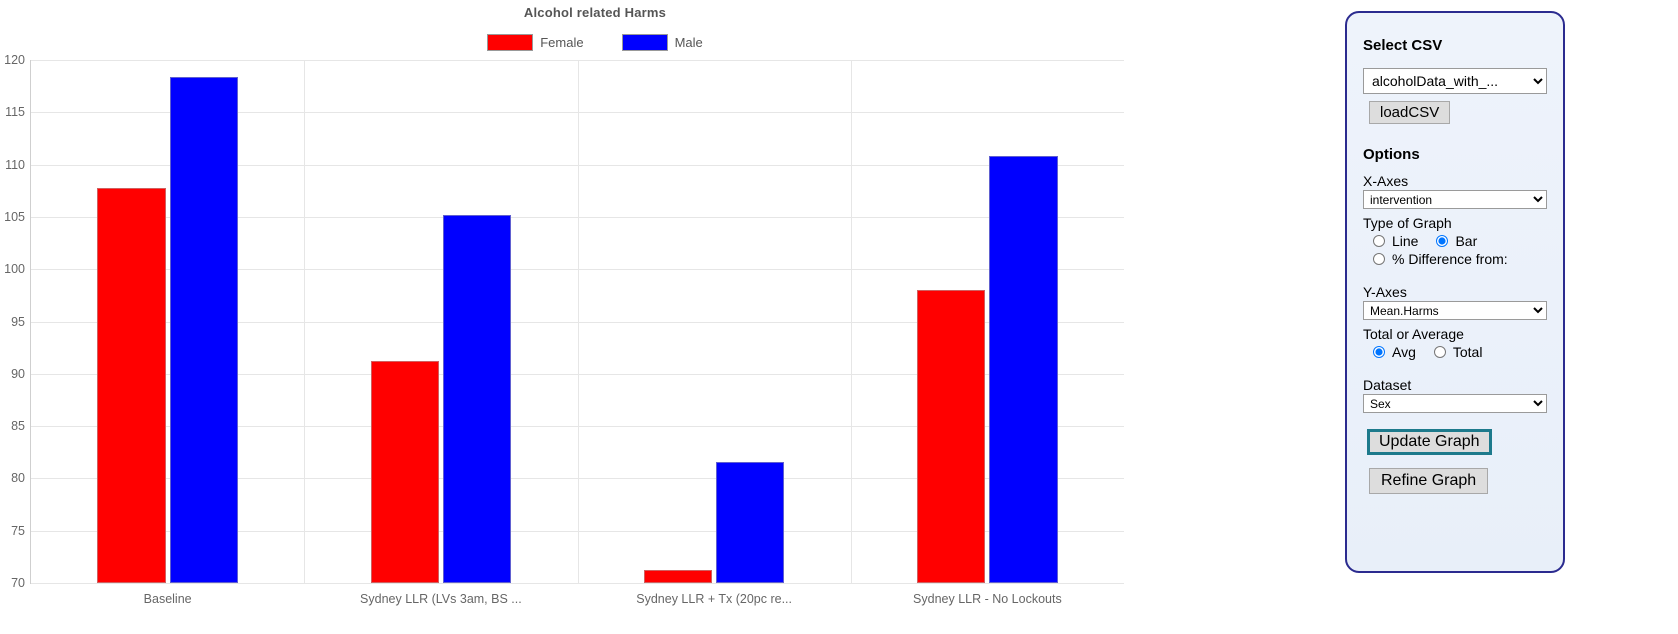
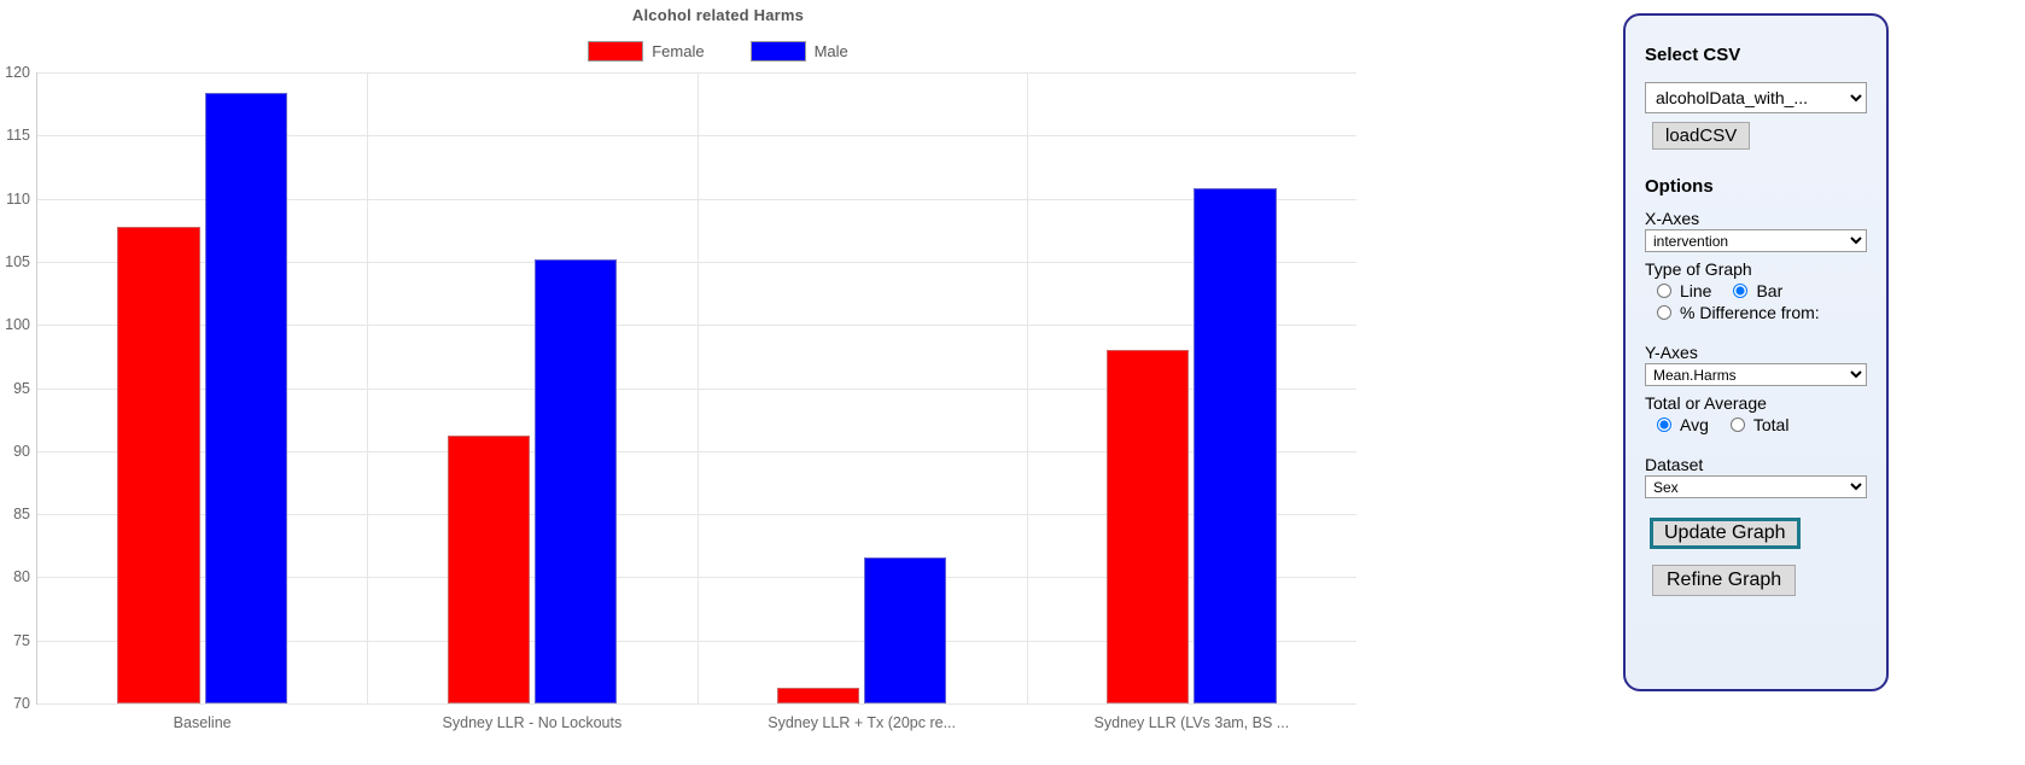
  Alcohol related Harms
  Female
  Male
  70
  75
  80
  85
  90
  95
  100
  105
  110
  115
  120
  Baseline
- Sydney LLR (LVs 3am, BS ...
+ Sydney LLR - No Lockouts
  Sydney LLR + Tx (20pc re...
- Sydney LLR - No Lockouts
+ Sydney LLR (LVs 3am, BS ...
  Select CSV
  alcoholData_with_... loadCSV
  Options
  X-Axes
  intervention
  Type of Graph
  Line
  Bar
  % Difference from:
  Y-Axes
  Mean.Harms
  Total or Average
  Avg
  Total
  Dataset
  Sex Update Graph Refine Graph
